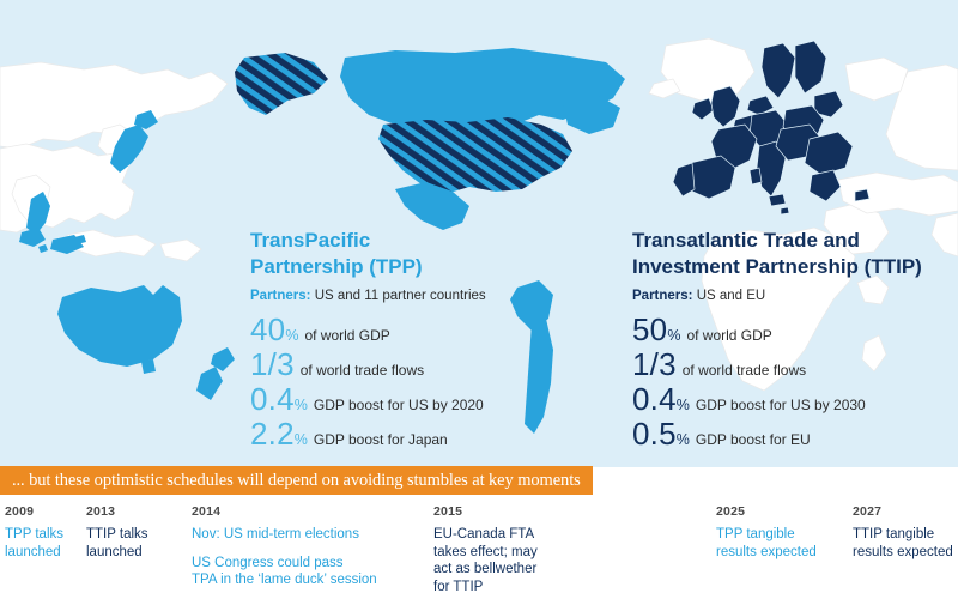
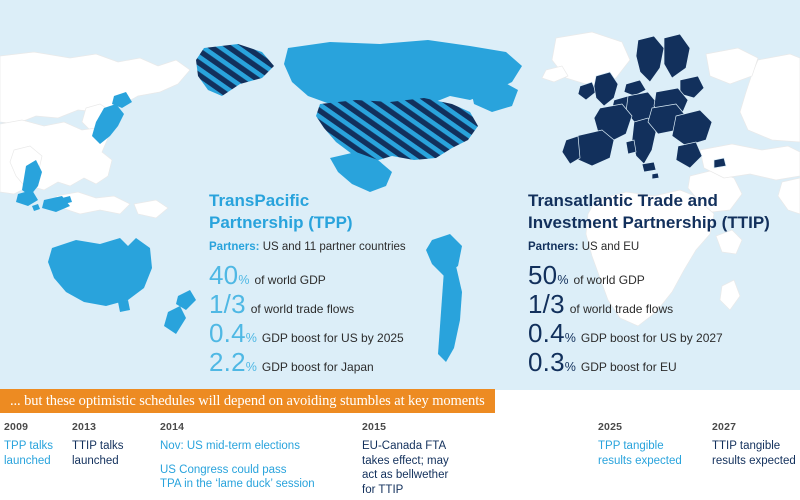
  TransPacific
  Partnership (TPP)
  Partners: US and 11 partner countries
  40
  %
  of world GDP
  1/3
  of world trade flows
  0.4
  %
- GDP boost for US by 2020
+ GDP boost for US by 2025
  2.2
  %
  GDP boost for Japan
  Transatlantic Trade and
  Investment Partnership (TTIP)
  Partners: US and EU
  50
  %
  of world GDP
  1/3
  of world trade flows
  0.4
  %
- GDP boost for US by 2030
+ GDP boost for US by 2027
- 0.5
+ 0.3
  %
  GDP boost for EU
  ... but these optimistic schedules will depend on avoiding stumbles at key moments
  2009
  TPP talks
  launched
  2013
  TTIP talks
  launched
  2014
  Nov: US mid-term elections
  US Congress could pass
  TPA in the ‘lame duck’ session
  2015
  EU-Canada FTA
  takes effect; may
  act as bellwether
  for TTIP
  2025
  TPP tangible
  results expected
  2027
  TTIP tangible
  results expected
